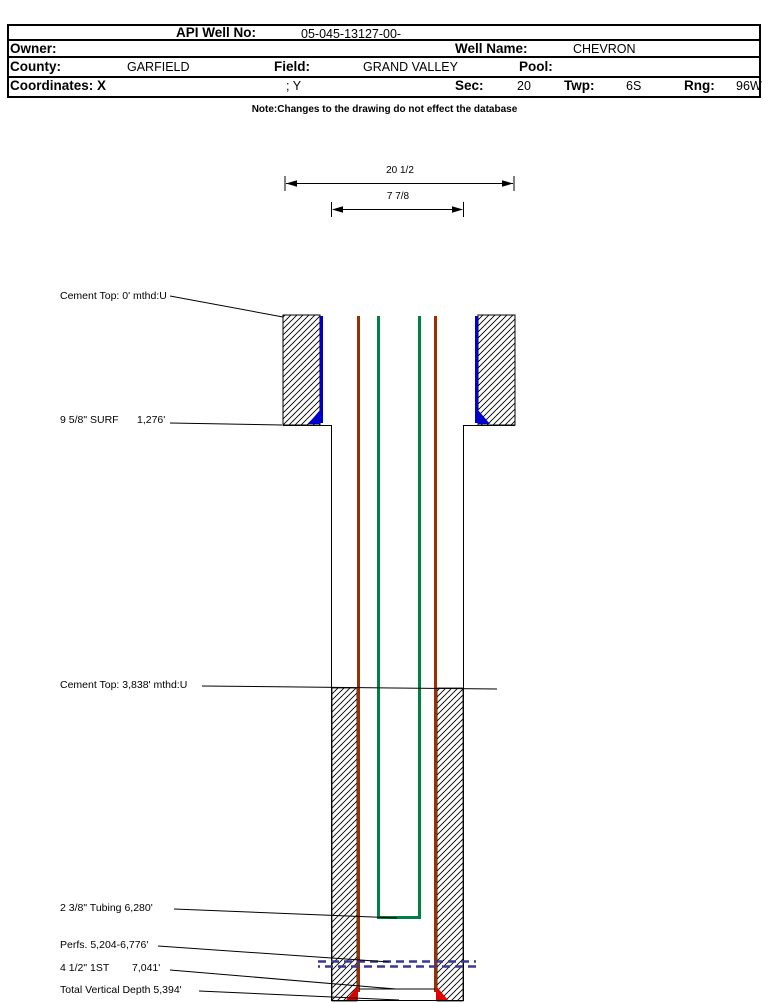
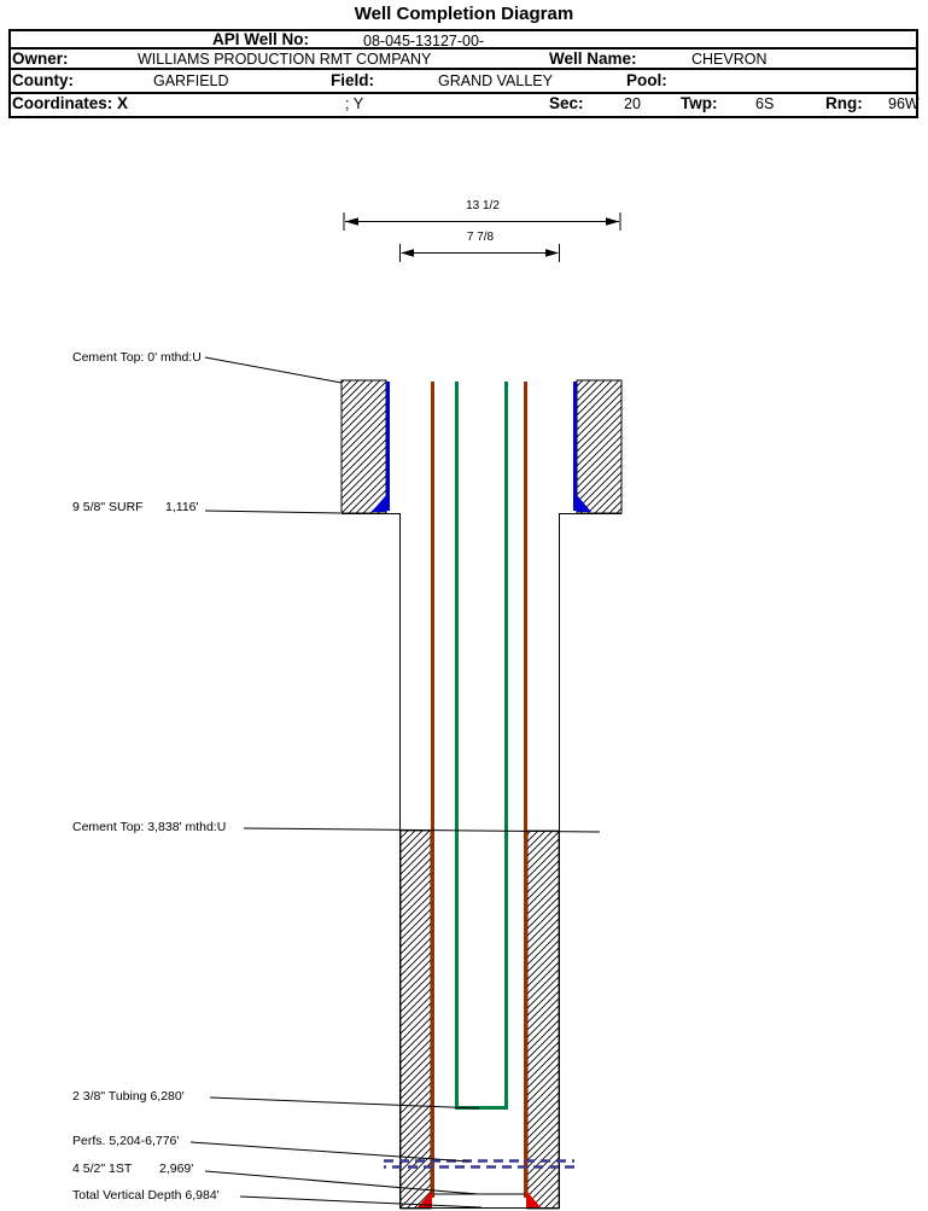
+ Well Completion Diagram
  API Well No:
- 05-045-13127-00-
+ 08-045-13127-00-
  Owner:
+ WILLIAMS PRODUCTION RMT COMPANY
  Well Name:
  CHEVRON
  County:
  GARFIELD
  Field:
  GRAND VALLEY
  Pool:
  Coordinates: X
  ; Y
  Sec:
  20
  Twp:
  6S
  Rng:
  96W
- Note:Changes to the drawing do not effect the database
- 20 1/2
+ 13 1/2
  7 7/8
  Cement Top: 0' mthd:U
  9 5/8" SURF
- 1,276'
+ 1,116'
  Cement Top: 3,838' mthd:U
  2 3/8" Tubing 6,280'
  Perfs. 5,204-6,776'
- 4 1/2" 1ST
+ 4 5/2" 1ST
- 7,041'
+ 2,969'
- Total Vertical Depth 5,394'
+ Total Vertical Depth 6,984'
